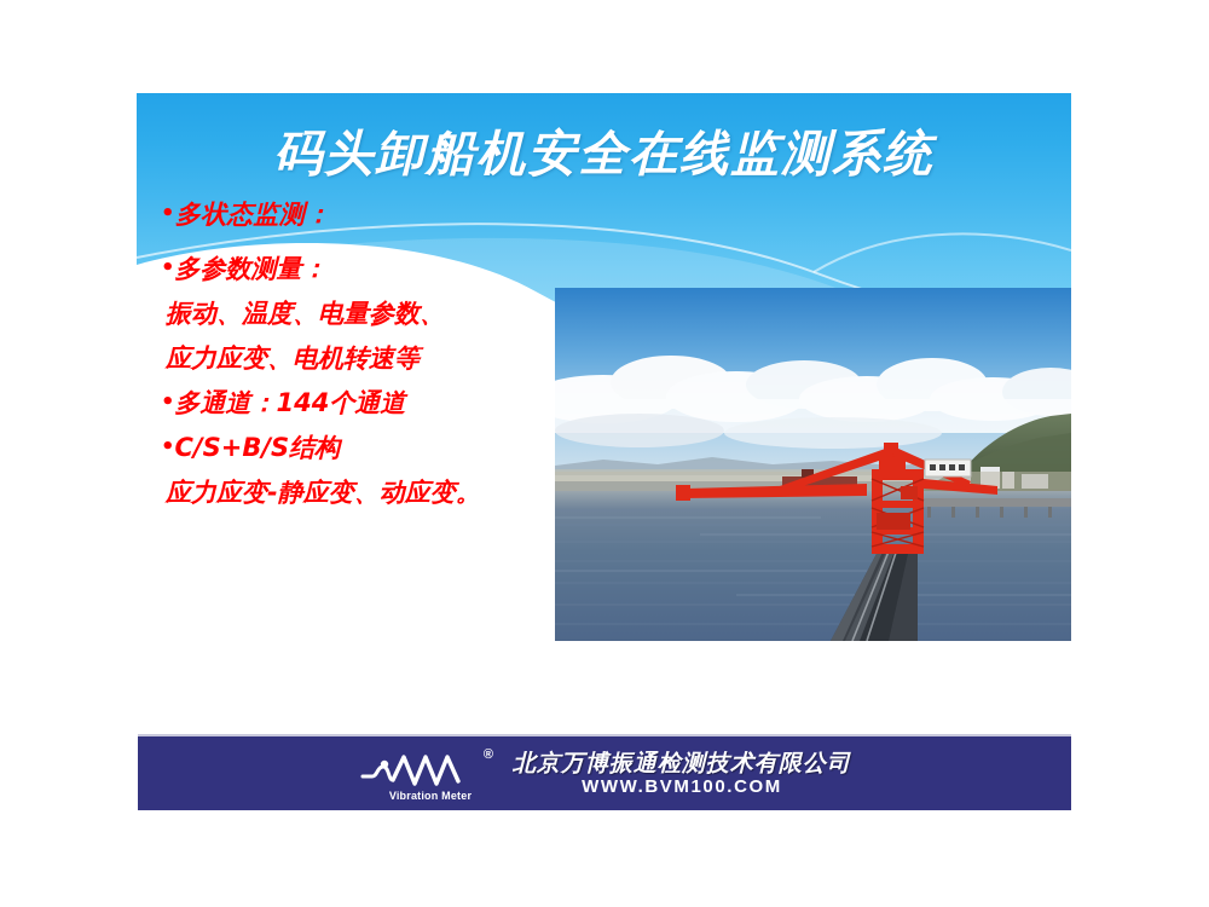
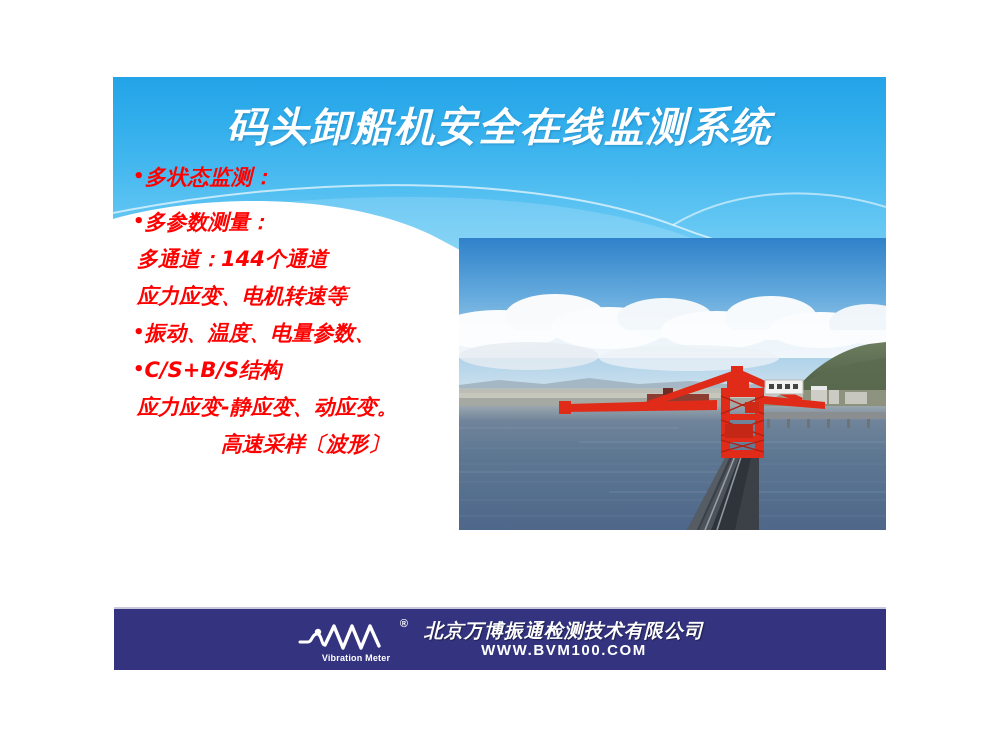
  码头卸船机安全在线监测系统
  •多状态监测：
  •多参数测量：
- 振动、温度、电量参数、
+ 多通道：144个通道
  应力应变、电机转速等
- •多通道：144个通道
+ •振动、温度、电量参数、
  •C/S+B/S结构
  应力应变-静应变、动应变。
+ 高速采样〔波形〕
  ®
  Vibration Meter
  北京万博振通检测技术有限公司
  WWW.BVM100.COM
